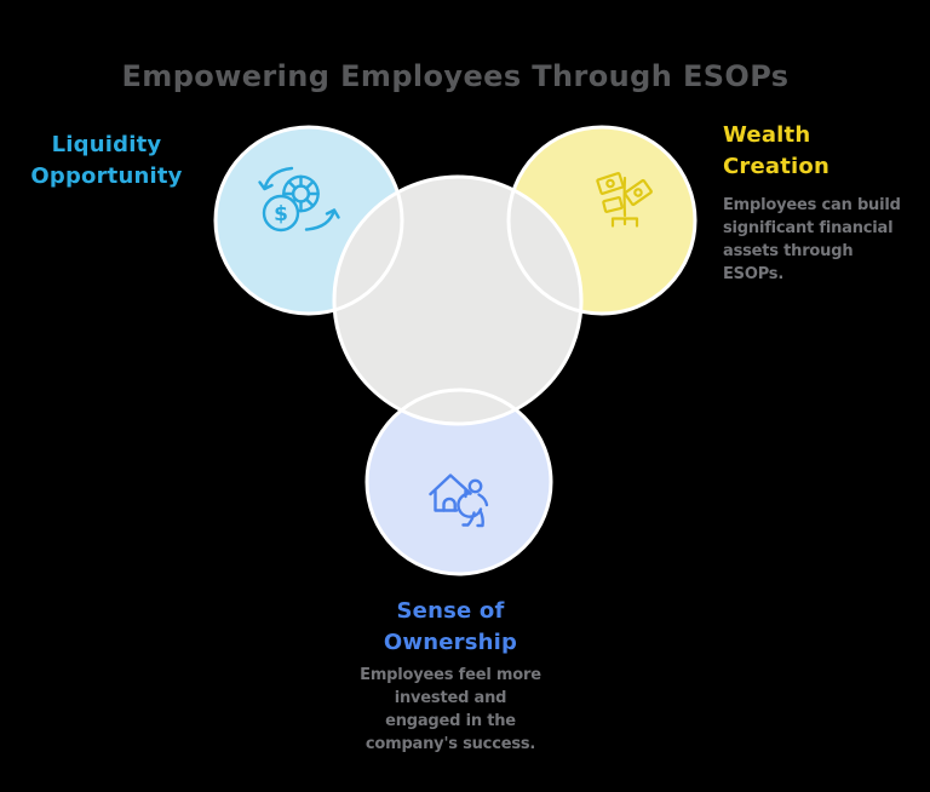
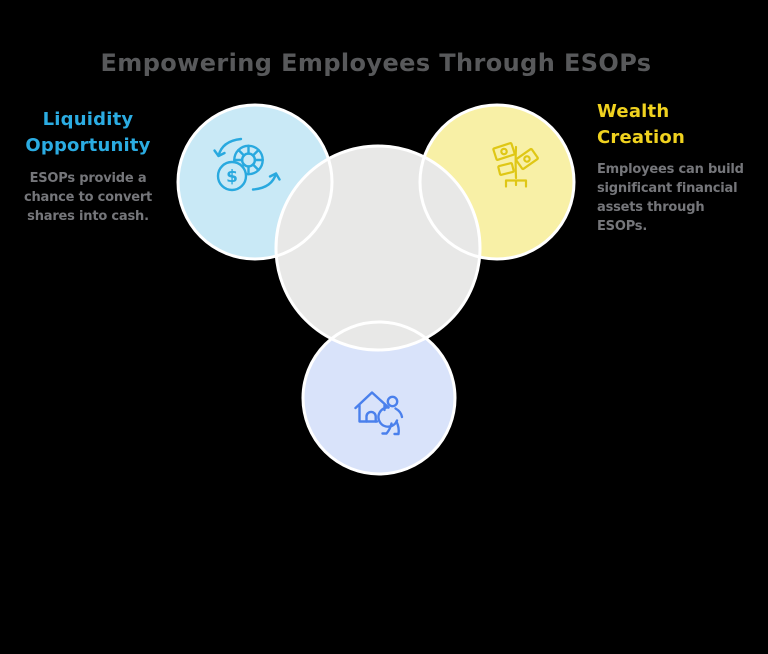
  $
  Empowering Employees Through ESOPs
  Liquidity
  Opportunity
+ ESOPs provide a
+ chance to convert
+ shares into cash.
  Wealth
  Creation
  Employees can build
  significant financial
  assets through
  ESOPs.
- Sense of
- Ownership
- Employees feel more
- invested and
- engaged in the
- company's success.
